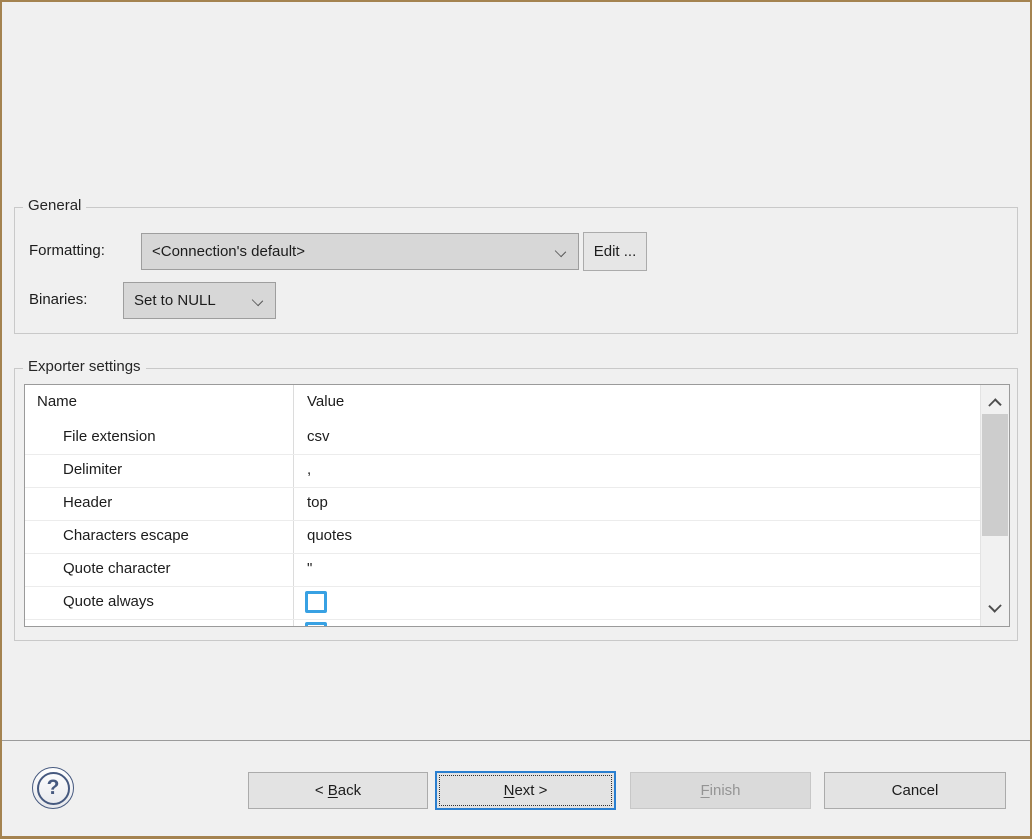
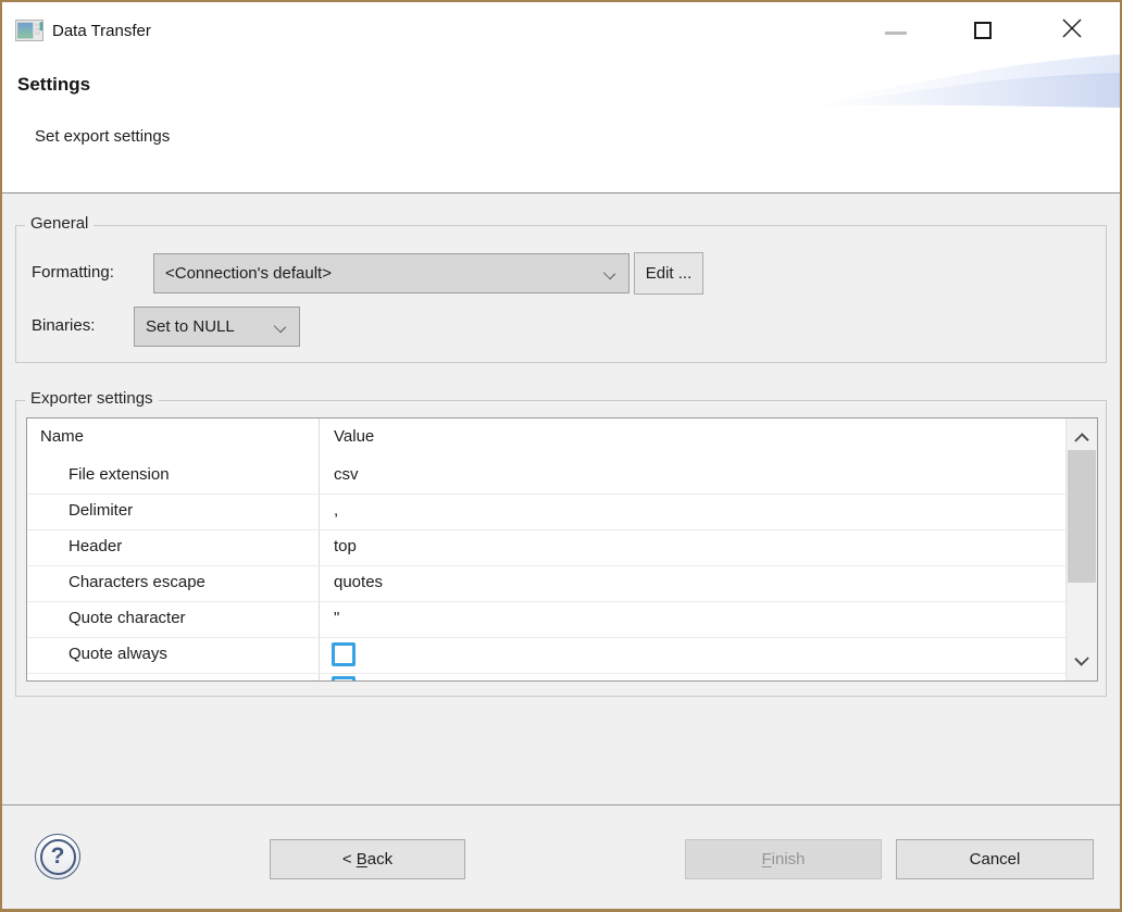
+ Data Transfer
+ Settings
+ Set export settings
  General
  Formatting:
  <Connection's default>
  Edit ...
  Binaries:
  Set to NULL
  Exporter settings
  Name
  Value
  File extension
  csv
  Delimiter
  ,
  Header
  top
  Characters escape
  quotes
  Quote character
  "
  Quote always
  ?
  < Back
- Next >
  Finish
  Cancel
